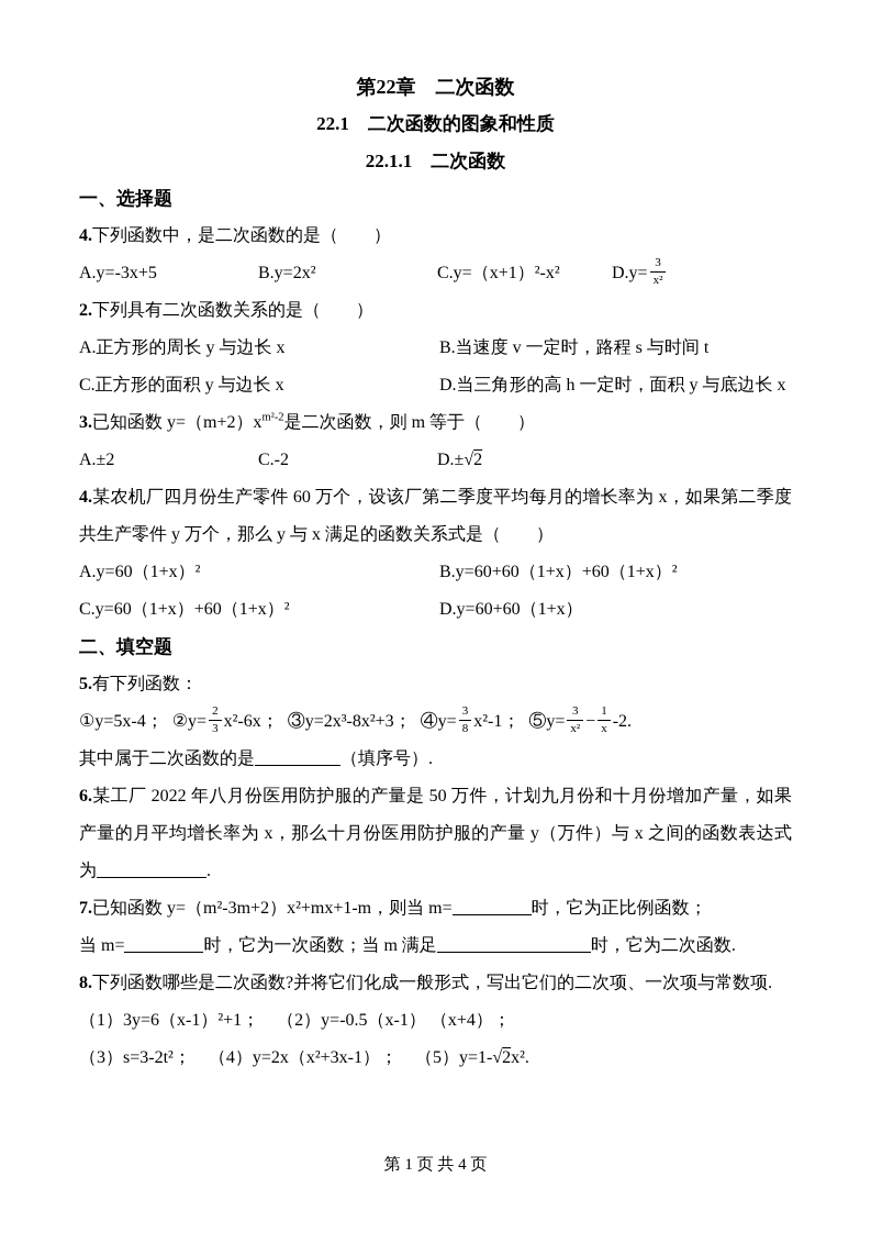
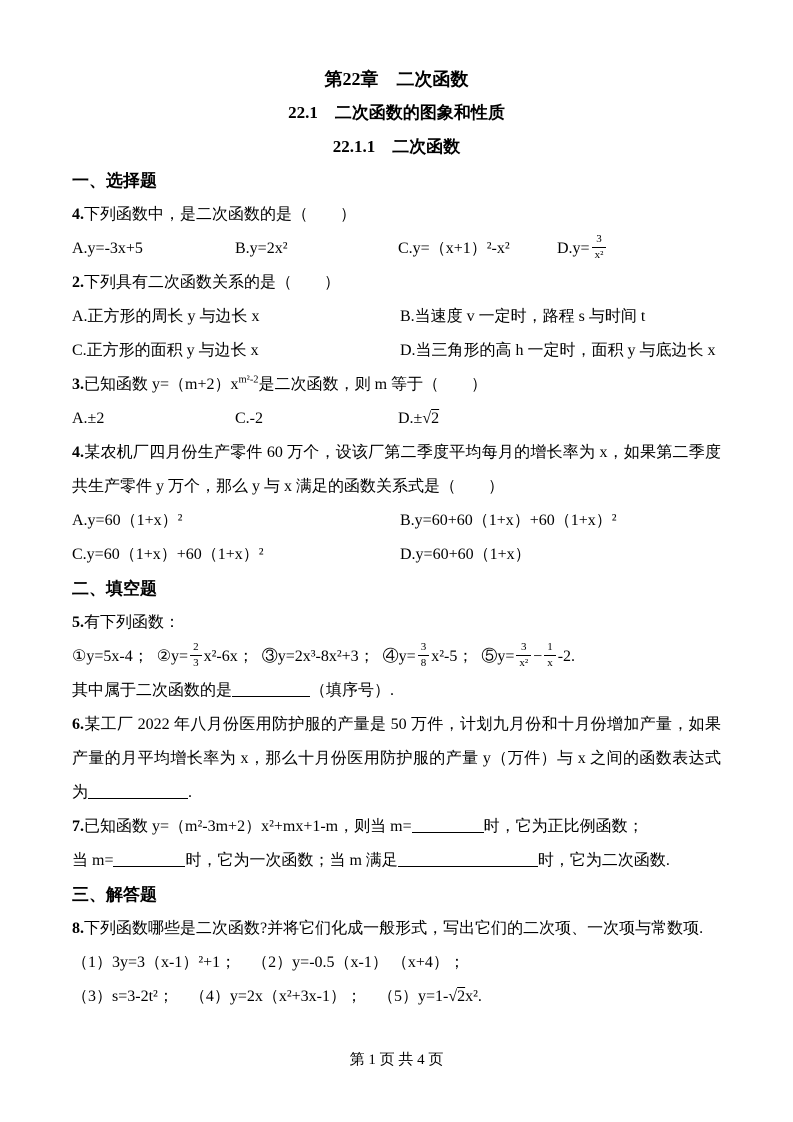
  第22章 二次函数
  22.1 二次函数的图象和性质
  22.1.1 二次函数
  一、选择题
  4.下列函数中，是二次函数的是（ ）
  A.y=-3x+5
  B.y=2x²
  C.y=（x+1）²-x²
  D.y=
  3
  x²
  2.下列具有二次函数关系的是（ ）
  A.正方形的周长 y 与边长 x
  B.当速度 v 一定时，路程 s 与时间 t
  C.正方形的面积 y 与边长 x
  D.当三角形的高 h 一定时，面积 y 与底边长 x
  3.已知函数 y=（m+2）xm²-2是二次函数，则 m 等于（ ）
  A.±2
  C.-2
  D.±√2
  4.某农机厂四月份生产零件 60 万个，设该厂第二季度平均每月的增长率为 x，如果第二季度
  共生产零件 y 万个，那么 y 与 x 满足的函数关系式是（ ）
  A.y=60（1+x）²
  B.y=60+60（1+x）+60（1+x）²
  C.y=60（1+x）+60（1+x）²
  D.y=60+60（1+x）
  二、填空题
  5.有下列函数：
  ①y=5x-4； ②y=
  2
  3
  x²-6x； ③y=2x³-8x²+3； ④y=
  3
  8
- x²-1； ⑤y=
+ x²-5； ⑤y=
  3
  x²
  −
  1
  x
  -2.
  其中属于二次函数的是 （填序号）.
  6.某工厂 2022 年八月份医用防护服的产量是 50 万件，计划九月份和十月份增加产量，如果
  产量的月平均增长率为 x，那么十月份医用防护服的产量 y（万件）与 x 之间的函数表达式
  为 .
  7.已知函数 y=（m²-3m+2）x²+mx+1-m，则当 m= 时，它为正比例函数；
  当 m= 时，它为一次函数；当 m 满足 时，它为二次函数.
+ 三、解答题
  8.下列函数哪些是二次函数?并将它们化成一般形式，写出它们的二次项、一次项与常数项.
- （1）3y=6（x-1）²+1； （2）y=-0.5（x-1） （x+4）；
+ （1）3y=3（x-1）²+1； （2）y=-0.5（x-1） （x+4）；
  （3）s=3-2t²； （4）y=2x（x²+3x-1）； （5）y=1-√2x².
  第 1 页 共 4 页
